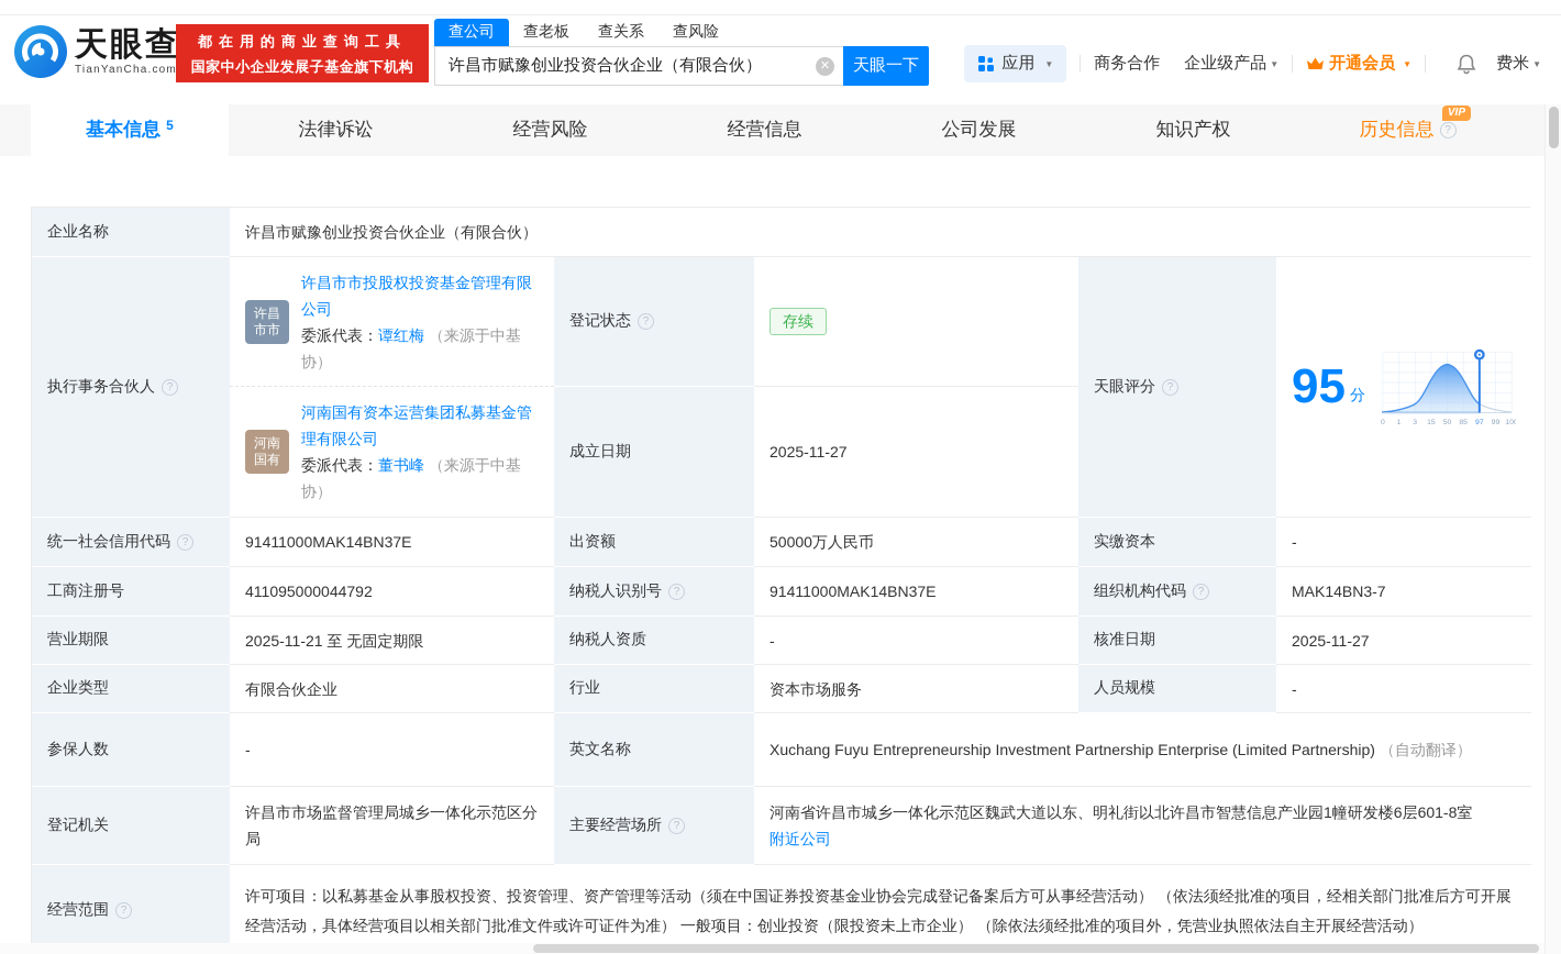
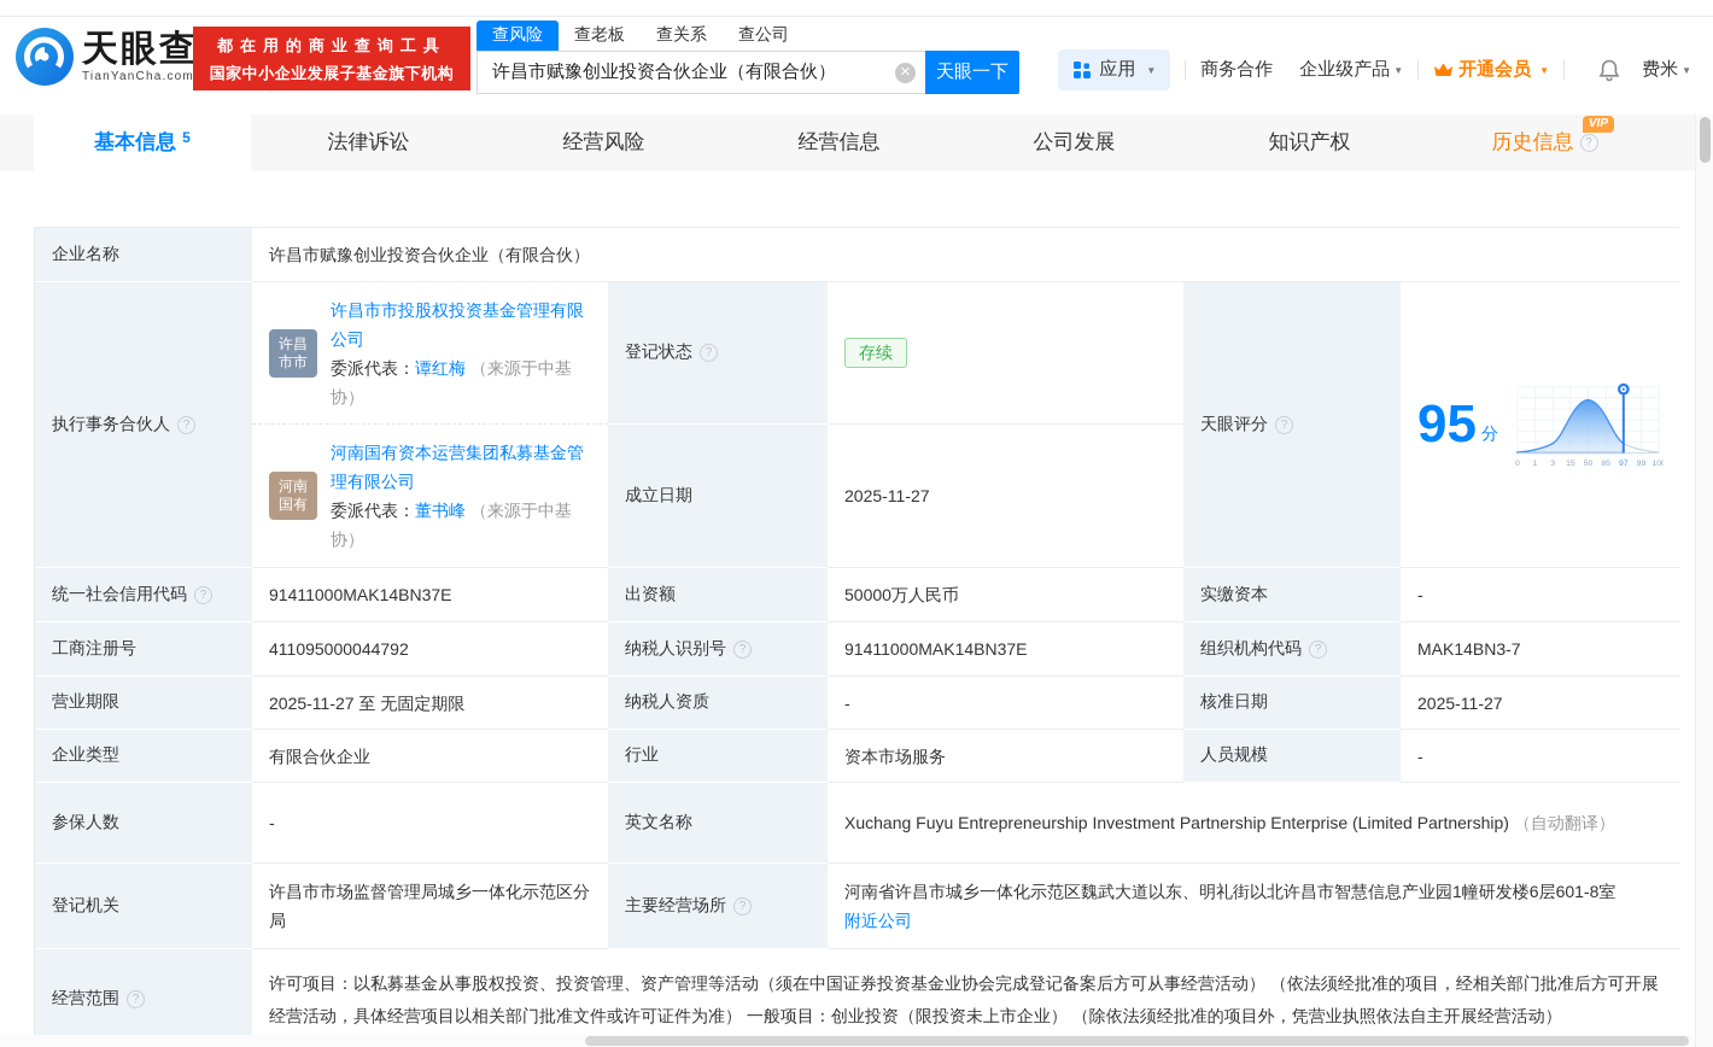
  天眼查
  TianYanCha.com
  都在用的商业查询工具
  国家中小企业发展子基金旗下机构
- 查公司
+ 查风险
  查老板
  查关系
- 查风险
+ 查公司
  许昌市赋豫创业投资合伙企业（有限合伙）
  ✕
  天眼一下
  应用
  ▼
  商务合作
  企业级产品
  ▼
  开通会员
  ▼
  费米
  ▼
  基本信息
  5
  法律诉讼
  经营风险
  经营信息
  公司发展
  知识产权
  VIP
  历史信息
  ?
  企业名称
  许昌市赋豫创业投资合伙企业（有限合伙）
  执行事务合伙人
  ?
  许昌
  市市
  许昌市市投股权投资基金管理有限公司
  委派代表：谭红梅 （来源于中基协）
  登记状态
  ?
  存续
  天眼评分
  ?
  95
  分
  河南
  国有
  河南国有资本运营集团私募基金管理有限公司
  委派代表：董书峰 （来源于中基协）
  成立日期
  2025-11-27
  统一社会信用代码
  ?
  91411000MAK14BN37E
  出资额
  50000万人民币
  实缴资本
  -
  工商注册号
  411095000044792
  纳税人识别号
  ?
  91411000MAK14BN37E
  组织机构代码
  ?
  MAK14BN3-7
  营业期限
- 2025-11-21 至 无固定期限
+ 2025-11-27 至 无固定期限
  纳税人资质
  -
  核准日期
  2025-11-27
  企业类型
  有限合伙企业
  行业
  资本市场服务
  人员规模
  -
  参保人数
  -
  英文名称
  Xuchang Fuyu Entrepreneurship Investment Partnership Enterprise (Limited Partnership)
  （自动翻译）
  登记机关
  许昌市市场监督管理局城乡一体化示范区分局
  主要经营场所
  ?
  河南省许昌市城乡一体化示范区魏武大道以东、明礼街以北许昌市智慧信息产业园1幢研发楼6层601-8室
  附近公司
  经营范围
  ?
  许可项目：以私募基金从事股权投资、投资管理、资产管理等活动（须在中国证券投资基金业协会完成登记备案后方可从事经营活动） （依法须经批准的项目，经相关部门批准后方可开展经营活动，具体经营项目以相关部门批准文件或许可证件为准） 一般项目：创业投资（限投资未上市企业） （除依法须经批准的项目外，凭营业执照依法自主开展经营活动）
